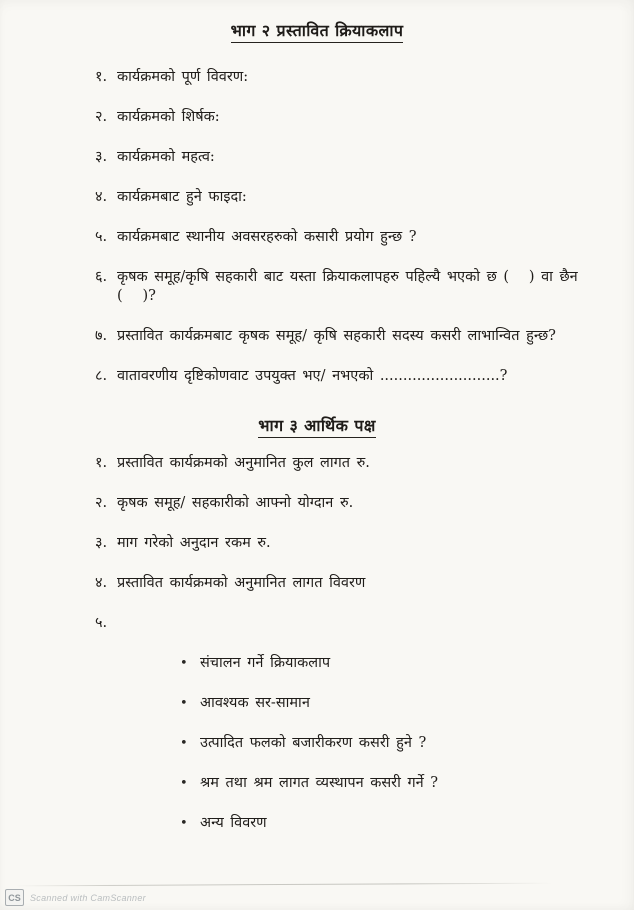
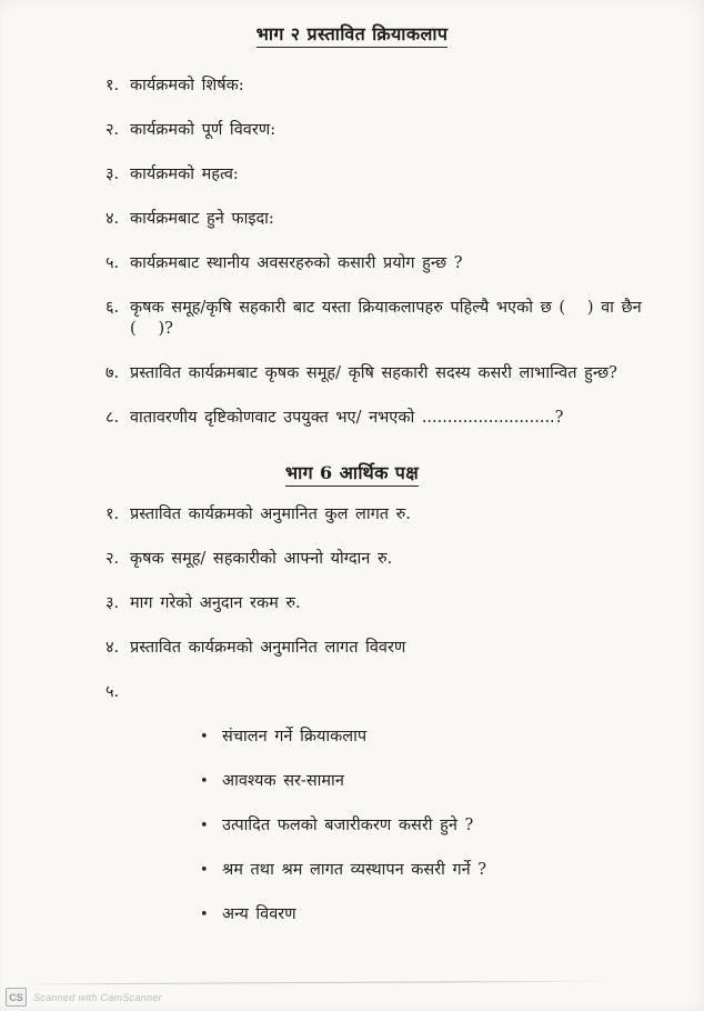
  भाग २ प्रस्तावित क्रियाकलाप
  १.
- कार्यक्रमको पूर्ण विवरण:
+ कार्यक्रमको शिर्षक:
  २.
- कार्यक्रमको शिर्षक:
+ कार्यक्रमको पूर्ण विवरण:
  ३.
  कार्यक्रमको महत्व:
  ४.
  कार्यक्रमबाट हुने फाइदा:
  ५.
  कार्यक्रमबाट स्थानीय अवसरहरुको कसारी प्रयोग हुन्छ ?
  ६.
  कृषक समूह/कृषि सहकारी बाट यस्ता क्रियाकलापहरु पहिल्यै भएको छ ( ) वा छैन ( )?
  ७.
  प्रस्तावित कार्यक्रमबाट कृषक समूह/ कृषि सहकारी सदस्य कसरी लाभान्वित हुन्छ?
  ८.
  वातावरणीय दृष्टिकोणवाट उपयुक्त भए/ नभएको ..........................?
- भाग ३ आर्थिक पक्ष
+ भाग 6 आर्थिक पक्ष
  १.
  प्रस्तावित कार्यक्रमको अनुमानित कुल लागत रु.
  २.
  कृषक समूह/ सहकारीको आफ्नो योग्दान रु.
  ३.
  माग गरेको अनुदान रकम रु.
  ४.
  प्रस्तावित कार्यक्रमको अनुमानित लागत विवरण
  ५.
  •
  संचालन गर्ने क्रियाकलाप
  •
  आवश्यक सर-सामान
  •
  उत्पादित फलको बजारीकरण कसरी हुने ?
  •
  श्रम तथा श्रम लागत व्यस्थापन कसरी गर्ने ?
  •
  अन्य विवरण
  CS
  Scanned with CamScanner
